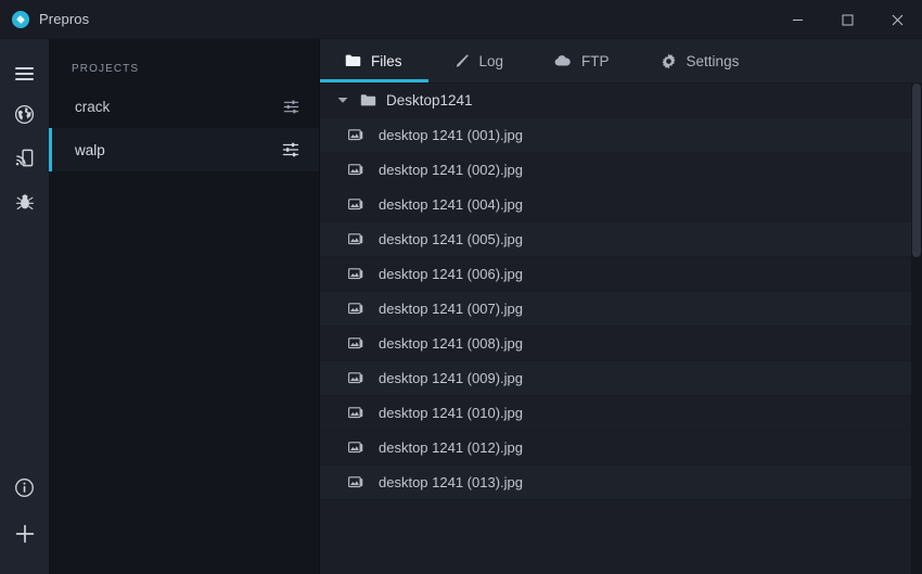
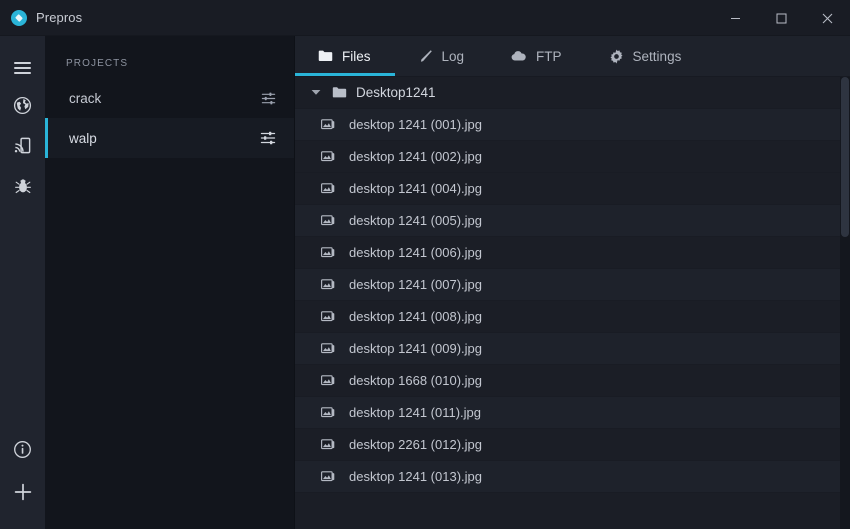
  Prepros
  PROJECTS
  crack
  walp
  Files
  Log
  FTP
  Settings
  Desktop1241
  desktop 1241 (001).jpg
  desktop 1241 (002).jpg
  desktop 1241 (004).jpg
  desktop 1241 (005).jpg
  desktop 1241 (006).jpg
  desktop 1241 (007).jpg
  desktop 1241 (008).jpg
  desktop 1241 (009).jpg
- desktop 1241 (010).jpg
+ desktop 1668 (010).jpg
+ desktop 1241 (011).jpg
- desktop 1241 (012).jpg
+ desktop 2261 (012).jpg
  desktop 1241 (013).jpg
